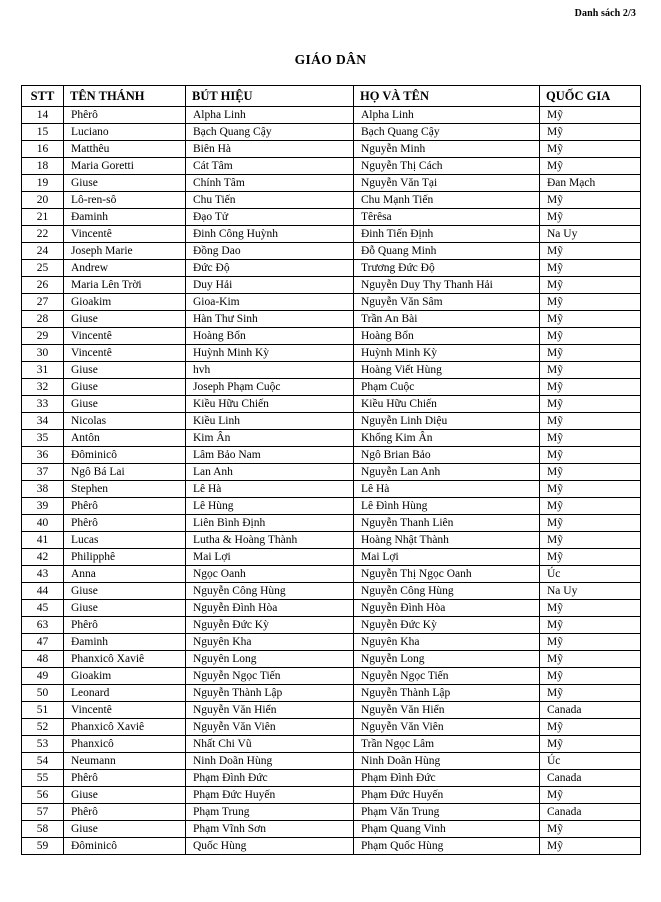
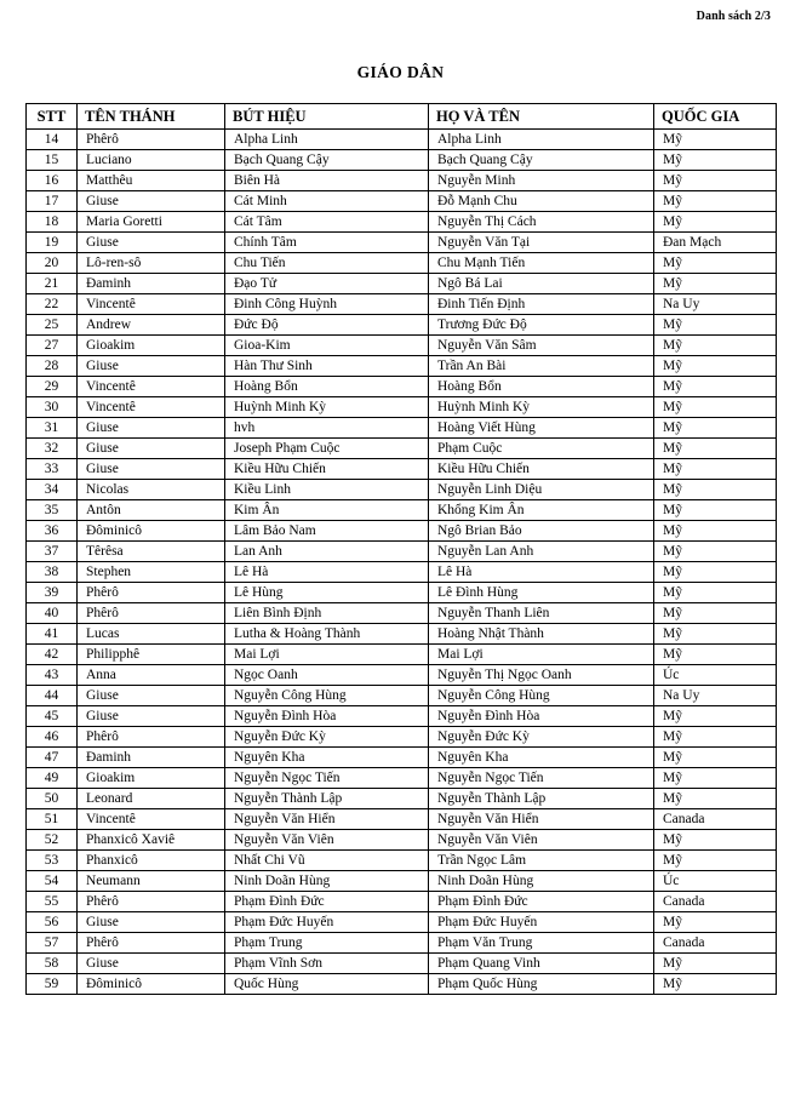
  Danh sách 2/3
  GIÁO DÂN
  STT	TÊN THÁNH	BÚT HIỆU	HỌ VÀ TÊN	QUỐC GIA
  14	Phêrô	Alpha Linh	Alpha Linh	Mỹ
  15	Luciano	Bạch Quang Cậy	Bạch Quang Cậy	Mỹ
  16	Matthêu	Biên Hà	Nguyễn Minh	Mỹ
+ 17	Giuse	Cát Minh	Đỗ Mạnh Chu	Mỹ
  18	Maria Goretti	Cát Tâm	Nguyễn Thị Cách	Mỹ
  19	Giuse	Chính Tâm	Nguyễn Văn Tại	Đan Mạch
  20	Lô-ren-sô	Chu Tiến	Chu Mạnh Tiến	Mỹ
- 21	Đaminh	Đạo Tử	Têrêsa	Mỹ
+ 21	Đaminh	Đạo Tử	Ngô Bá Lai	Mỹ
  22	Vincentê	Đinh Công Huỳnh	Đinh Tiến Định	Na Uy
- 24	Joseph Marie	Đồng Dao	Đỗ Quang Minh	Mỹ
  25	Andrew	Đức Độ	Trương Đức Độ	Mỹ
- 26	Maria Lên Trời	Duy Hải	Nguyễn Duy Thy Thanh Hải	Mỹ
  27	Gioakim	Gioa-Kim	Nguyễn Văn Sâm	Mỹ
  28	Giuse	Hàn Thư Sinh	Trần An Bài	Mỹ
  29	Vincentê	Hoàng Bổn	Hoàng Bổn	Mỹ
  30	Vincentê	Huỳnh Minh Kỳ	Huỳnh Minh Kỳ	Mỹ
  31	Giuse	hvh	Hoàng Viết Hùng	Mỹ
  32	Giuse	Joseph Phạm Cuộc	Phạm Cuộc	Mỹ
  33	Giuse	Kiều Hữu Chiến	Kiều Hữu Chiến	Mỹ
  34	Nicolas	Kiều Linh	Nguyễn Linh Diệu	Mỹ
  35	Antôn	Kim Ân	Khổng Kim Ân	Mỹ
  36	Đôminicô	Lâm Bảo Nam	Ngô Brian Bảo	Mỹ
- 37	Ngô Bá Lai	Lan Anh	Nguyễn Lan Anh	Mỹ
+ 37	Têrêsa	Lan Anh	Nguyễn Lan Anh	Mỹ
  38	Stephen	Lê Hà	Lê Hà	Mỹ
  39	Phêrô	Lê Hùng	Lê Đình Hùng	Mỹ
  40	Phêrô	Liên Bình Định	Nguyễn Thanh Liên	Mỹ
  41	Lucas	Lutha & Hoàng Thành	Hoàng Nhật Thành	Mỹ
  42	Philipphê	Mai Lợi	Mai Lợi	Mỹ
  43	Anna	Ngọc Oanh	Nguyễn Thị Ngọc Oanh	Úc
  44	Giuse	Nguyễn Công Hùng	Nguyễn Công Hùng	Na Uy
  45	Giuse	Nguyễn Đình Hòa	Nguyễn Đình Hòa	Mỹ
- 63	Phêrô	Nguyễn Đức Kỳ	Nguyễn Đức Kỳ	Mỹ
+ 46	Phêrô	Nguyễn Đức Kỳ	Nguyễn Đức Kỳ	Mỹ
  47	Đaminh	Nguyên Kha	Nguyên Kha	Mỹ
- 48	Phanxicô Xaviê	Nguyên Long	Nguyễn Long	Mỹ
  49	Gioakim	Nguyễn Ngọc Tiến	Nguyễn Ngọc Tiến	Mỹ
  50	Leonard	Nguyễn Thành Lập	Nguyễn Thành Lập	Mỹ
  51	Vincentê	Nguyễn Văn Hiển	Nguyễn Văn Hiển	Canada
  52	Phanxicô Xaviê	Nguyễn Văn Viên	Nguyễn Văn Viên	Mỹ
  53	Phanxicô	Nhất Chi Vũ	Trần Ngọc Lâm	Mỹ
  54	Neumann	Ninh Doãn Hùng	Ninh Doãn Hùng	Úc
  55	Phêrô	Phạm Đình Đức	Phạm Đình Đức	Canada
  56	Giuse	Phạm Đức Huyến	Phạm Đức Huyến	Mỹ
  57	Phêrô	Phạm Trung	Phạm Văn Trung	Canada
  58	Giuse	Phạm Vĩnh Sơn	Phạm Quang Vinh	Mỹ
  59	Đôminicô	Quốc Hùng	Phạm Quốc Hùng	Mỹ
